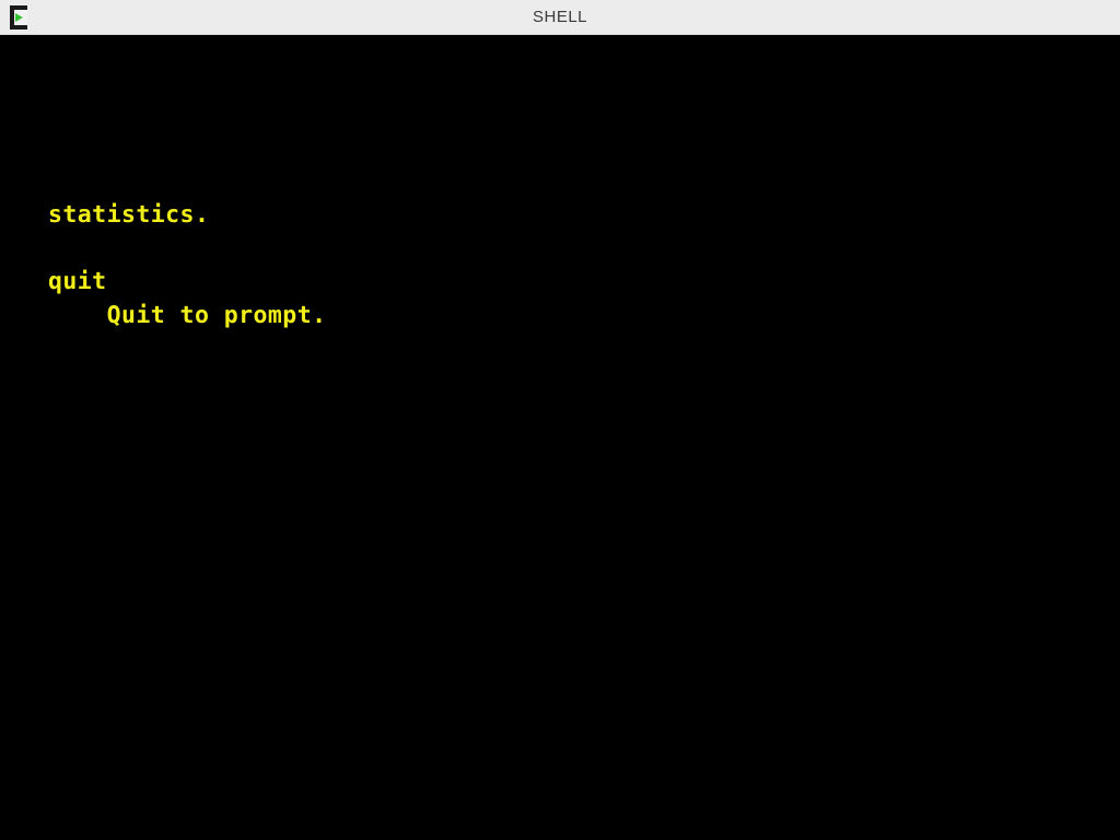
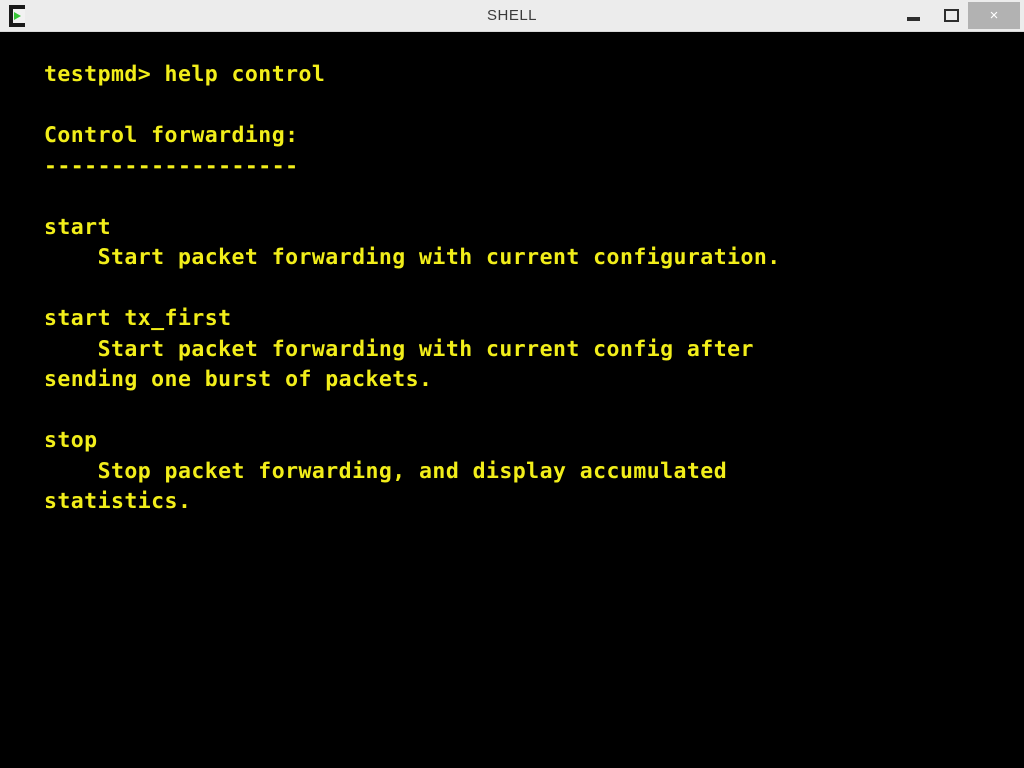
  SHELL
+ ×
+ testpmd> help control
+ Control forwarding:
+ -------------------
+ start
+ Start packet forwarding with current configuration.
+ start tx_first
+ Start packet forwarding with current config after
+ sending one burst of packets.
+ stop
+ Stop packet forwarding, and display accumulated
  statistics.
- quit
- Quit to prompt.
